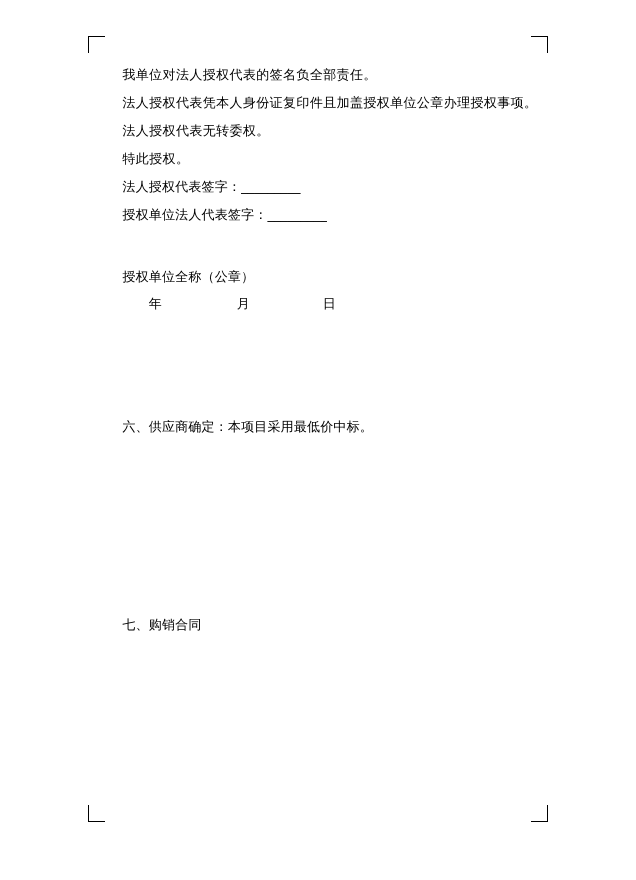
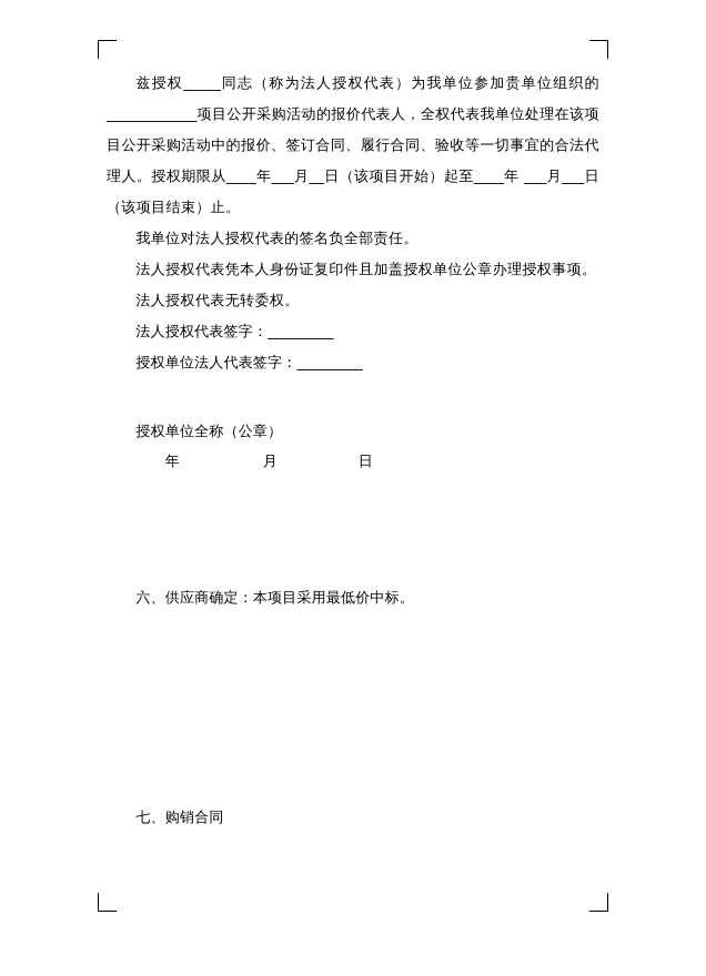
+ 兹授权_____同志（称为法人授权代表）为我单位参加贵单位组织的____________项目公开采购活动的报价代表人，全权代表我单位处理在该项目公开采购活动中的报价、签订合同、履行合同、验收等一切事宜的合法代理人。授权期限从____年___月__日（该项目开始）起至____年 ___月___日（该项目结束）止。
  我单位对法人授权代表的签名负全部责任。
  法人授权代表凭本人身份证复印件且加盖授权单位公章办理授权事项。
  法人授权代表无转委权。
- 特此授权。
  法人授权代表签字：_________
  授权单位法人代表签字：_________
  授权单位全称（公章）
  年 月 日
  六、供应商确定：本项目采用最低价中标。
  七、购销合同
